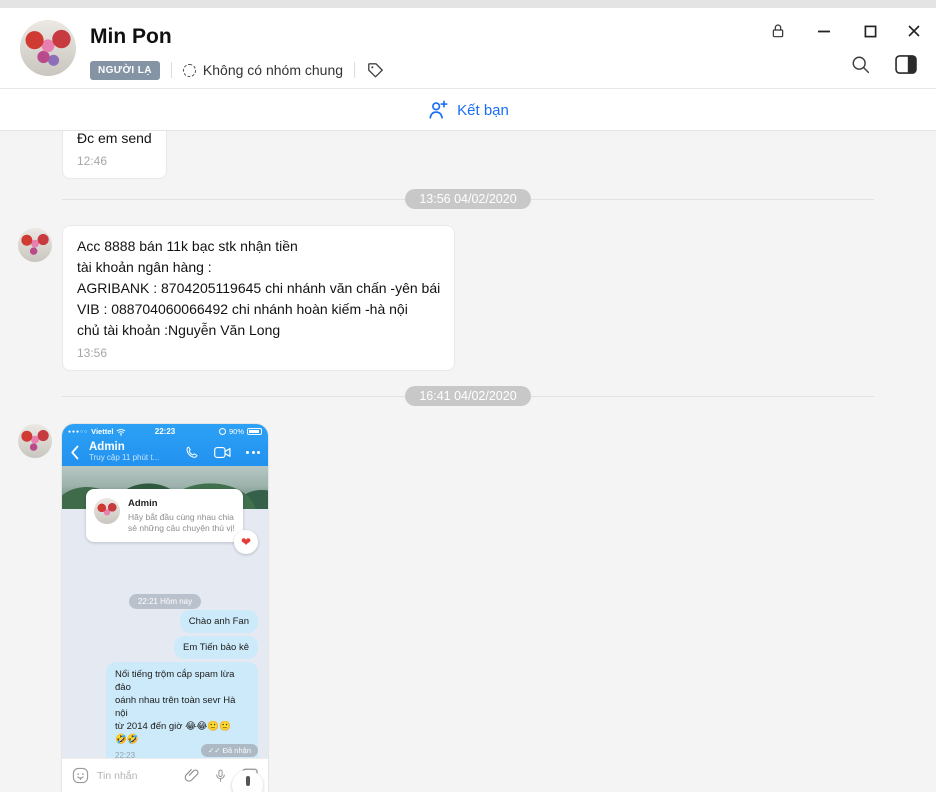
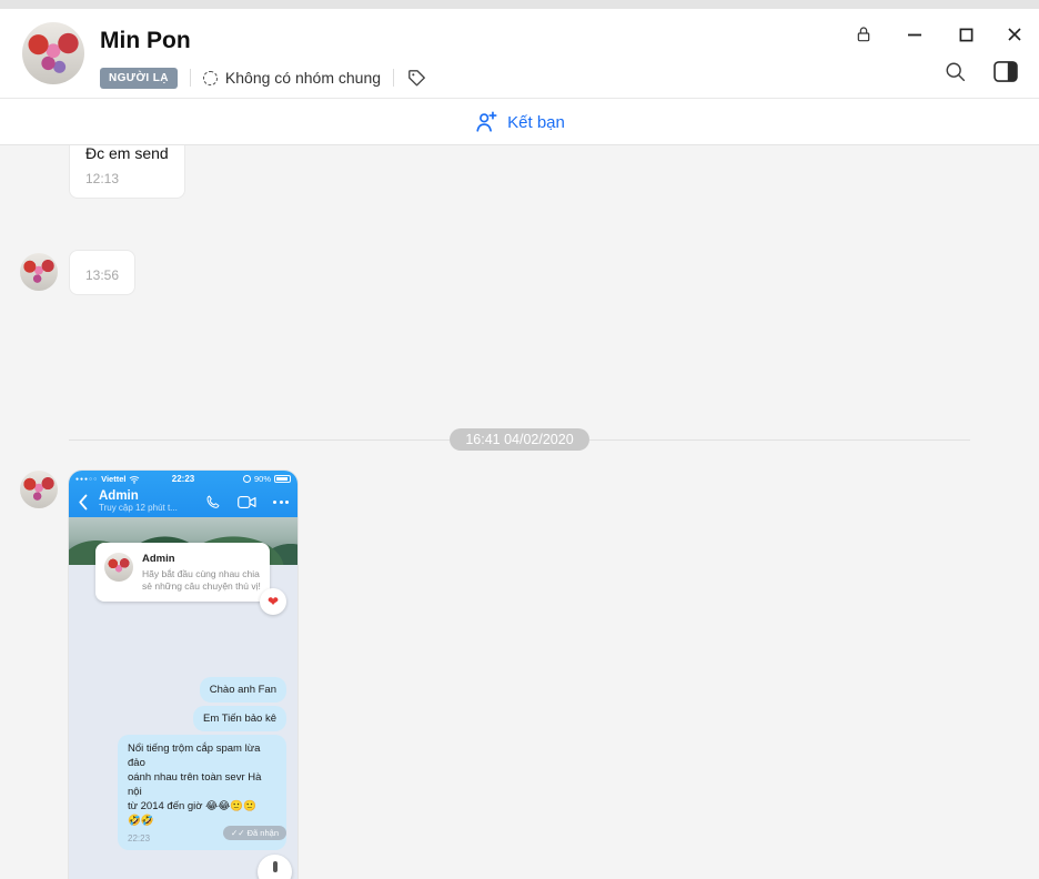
  Min Pon
  NGƯỜI LẠ
  Không có nhóm chung
  Kết bạn
  Đc em send
- 12:46
+ 12:13
- 13:56 04/02/2020
- Acc 8888 bán 11k bạc stk nhận tiền
- tài khoản ngân hàng :
- AGRIBANK : 8704205119645 chi nhánh văn chấn -yên bái
- VIB : 088704060066492 chi nhánh hoàn kiếm -hà nội
- chủ tài khoản :Nguyễn Văn Long
  13:56
  16:41 04/02/2020
  Viettel
  22:23
  90%
  Admin
- Truy cập 11 phút t...
+ Truy cập 12 phút t...
  Admin
  Hãy bắt đầu cùng nhau chia
  sẻ những câu chuyện thú vị!
  ❤
- 22:21 Hôm nay
  Chào anh Fan
  Em Tiến bảo kê
  Nổi tiếng trộm cắp spam lừa đảo
  oánh nhau trên toàn sevr Hà nội
  từ 2014 đến giờ 😂😂🙂🙂
  🤣🤣
  22:23
  ✓✓ Đã nhận
- Tin nhắn
